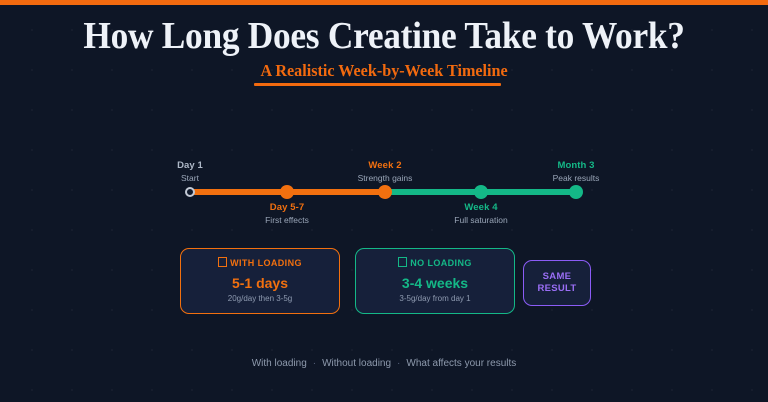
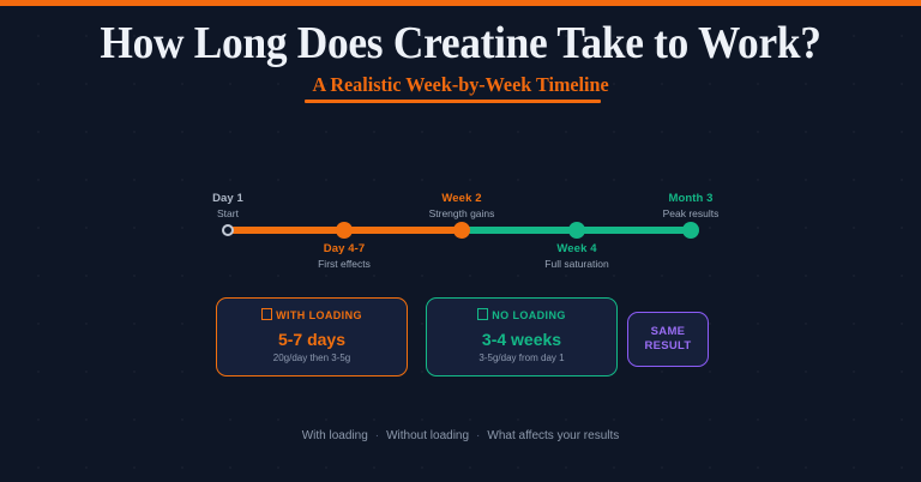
  How Long Does Creatine Take to Work?
  A Realistic Week-by-Week Timeline
  Day 1
  Start
- Day 5-7
+ Day 4-7
  First effects
  Week 2
  Strength gains
  Week 4
  Full saturation
  Month 3
  Peak results
  WITH LOADING
- 5-1 days
+ 5-7 days
  20g/day then 3-5g
  NO LOADING
  3-4 weeks
  3-5g/day from day 1
  SAME
  RESULT
  With loading · Without loading · What affects your results
